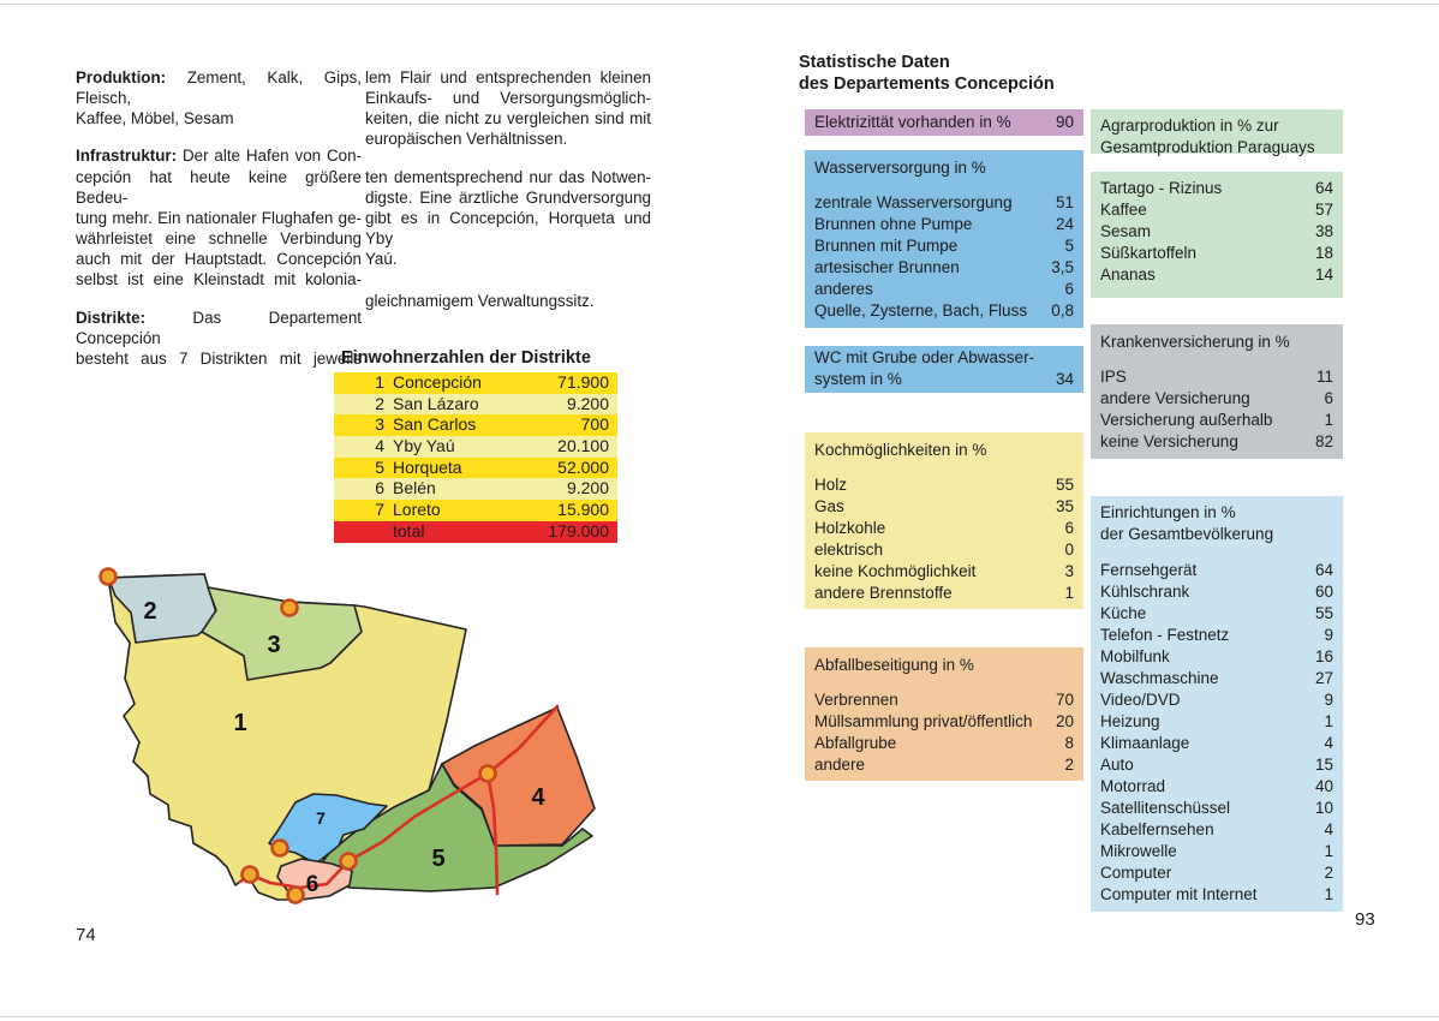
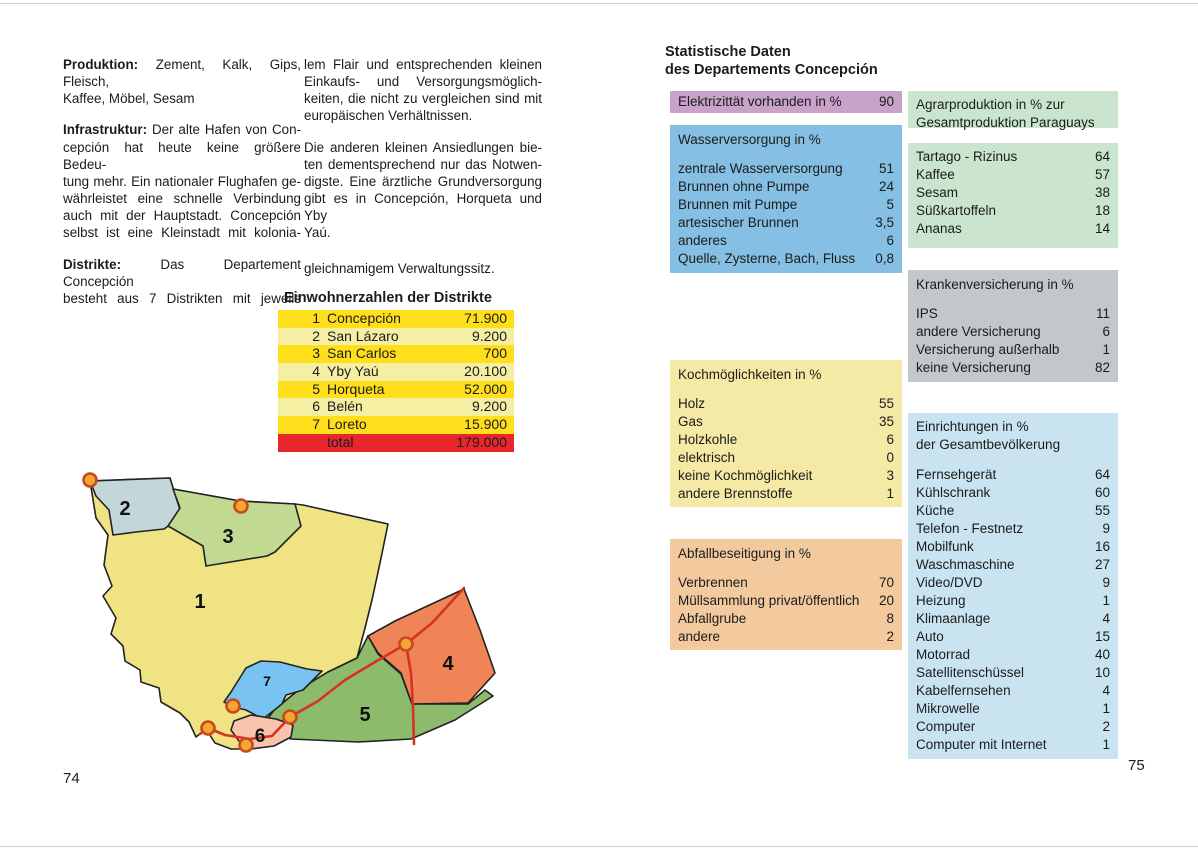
  Produktion: Zement, Kalk, Gips, Fleisch,
  Kaffee, Möbel, Sesam
  Infrastruktur: Der alte Hafen von Con-
  cepción hat heute keine größere Bedeu-
  tung mehr. Ein nationaler Flughafen ge-
  währleistet eine schnelle Verbindung
  auch mit der Hauptstadt. Concepción
  selbst ist eine Kleinstadt mit kolonia-
  Distrikte: Das Departement Concepción
  besteht aus 7 Distrikten mit jeweils
  lem Flair und entsprechenden kleinen
  Einkaufs- und Versorgungsmöglich-
  keiten, die nicht zu vergleichen sind mit
  europäischen Verhältnissen.
+ Die anderen kleinen Ansiedlungen bie-
  ten dementsprechend nur das Notwen-
  digste. Eine ärztliche Grundversorgung
  gibt es in Concepción, Horqueta und Yby
  Yaú.
  gleichnamigem Verwaltungssitz.
  Einwohnerzahlen der Distrikte
  1
  Concepción
  71.900
  2
  San Lázaro
  9.200
  3
  San Carlos
  700
  4
  Yby Yaú
  20.100
  5
  Horqueta
  52.000
  6
  Belén
  9.200
  7
  Loreto
  15.900
  total
  179.000
  1
  2
  3
  4
  5
  6
  7
  74
  Statistische Daten
  des Departements Concepción
  Elektrizittät vorhanden in %
  90
  Wasserversorgung in %
  zentrale Wasserversorgung
  51
  Brunnen ohne Pumpe
  24
  Brunnen mit Pumpe
  5
  artesischer Brunnen
  3,5
  anderes
  6
  Quelle, Zysterne, Bach, Fluss
  0,8
- WC mit Grube oder Abwasser-
- system in %
- 34
  Kochmöglichkeiten in %
  Holz
  55
  Gas
  35
  Holzkohle
  6
  elektrisch
  0
  keine Kochmöglichkeit
  3
  andere Brennstoffe
  1
  Abfallbeseitigung in %
  Verbrennen
  70
  Müllsammlung privat/öffentlich
  20
  Abfallgrube
  8
  andere
  2
  Agrarproduktion in % zur
  Gesamtproduktion Paraguays
  Tartago - Rizinus
  64
  Kaffee
  57
  Sesam
  38
  Süßkartoffeln
  18
  Ananas
  14
  Krankenversicherung in %
  IPS
  11
  andere Versicherung
  6
  Versicherung außerhalb
  1
  keine Versicherung
  82
  Einrichtungen in %
  der Gesamtbevölkerung
  Fernsehgerät
  64
  Kühlschrank
  60
  Küche
  55
  Telefon - Festnetz
  9
  Mobilfunk
  16
  Waschmaschine
  27
  Video/DVD
  9
  Heizung
  1
  Klimaanlage
  4
  Auto
  15
  Motorrad
  40
  Satellitenschüssel
  10
  Kabelfernsehen
  4
  Mikrowelle
  1
  Computer
  2
  Computer mit Internet
  1
- 93
+ 75
